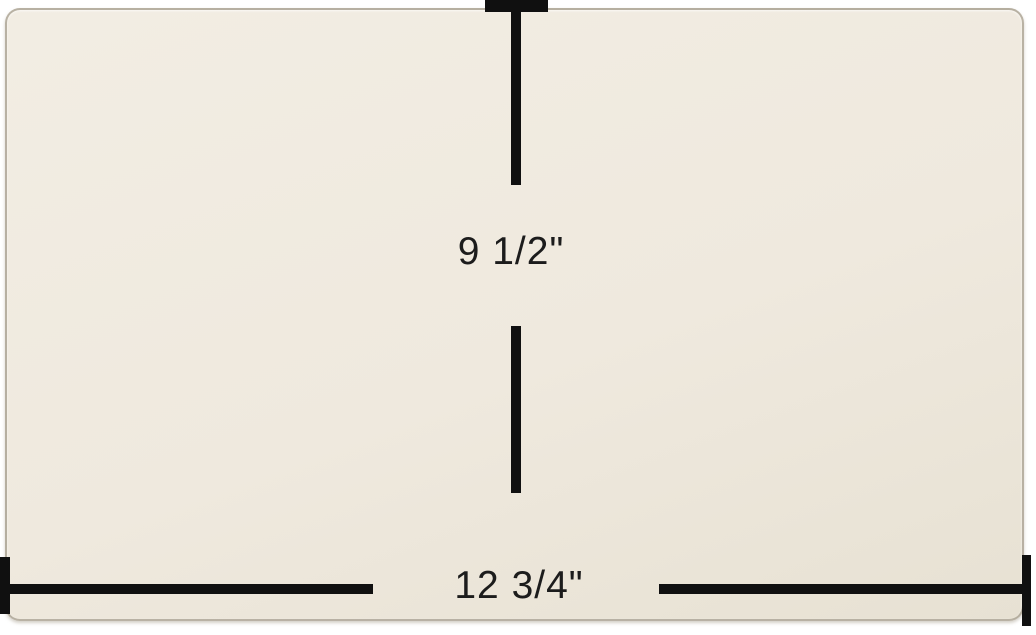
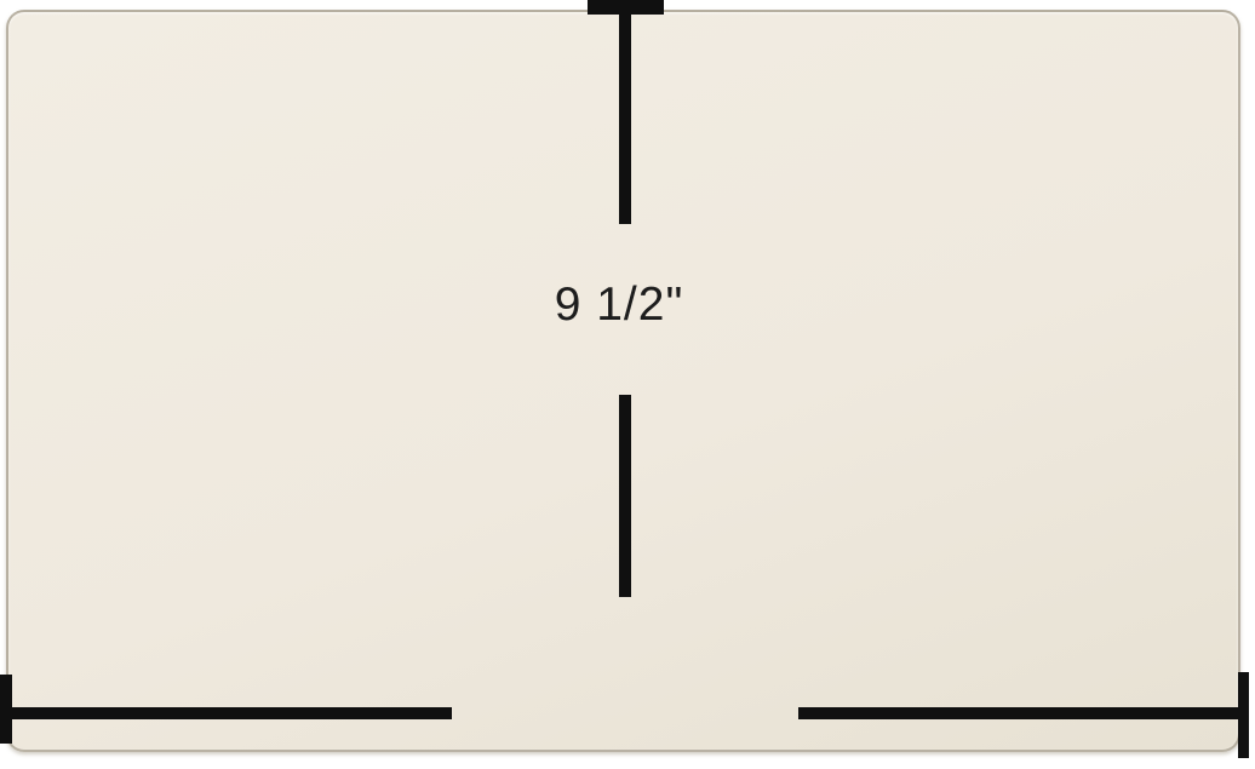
  9 1/2"
- 12 3/4"
